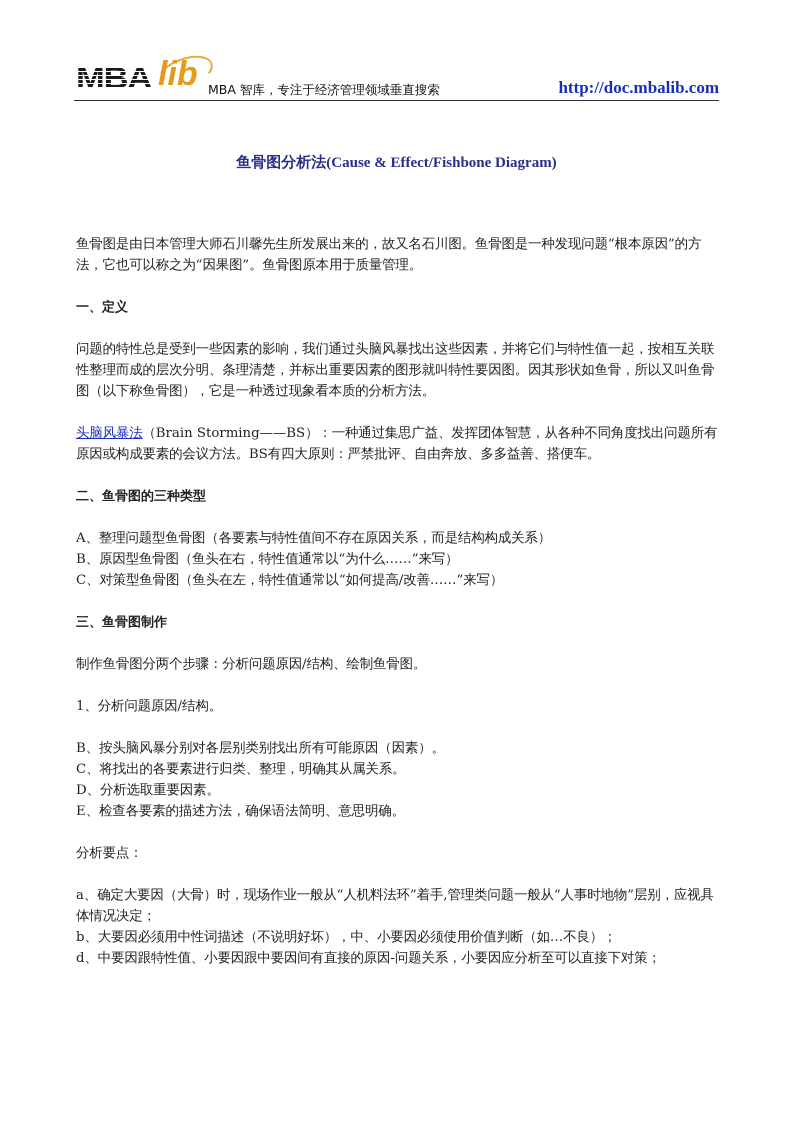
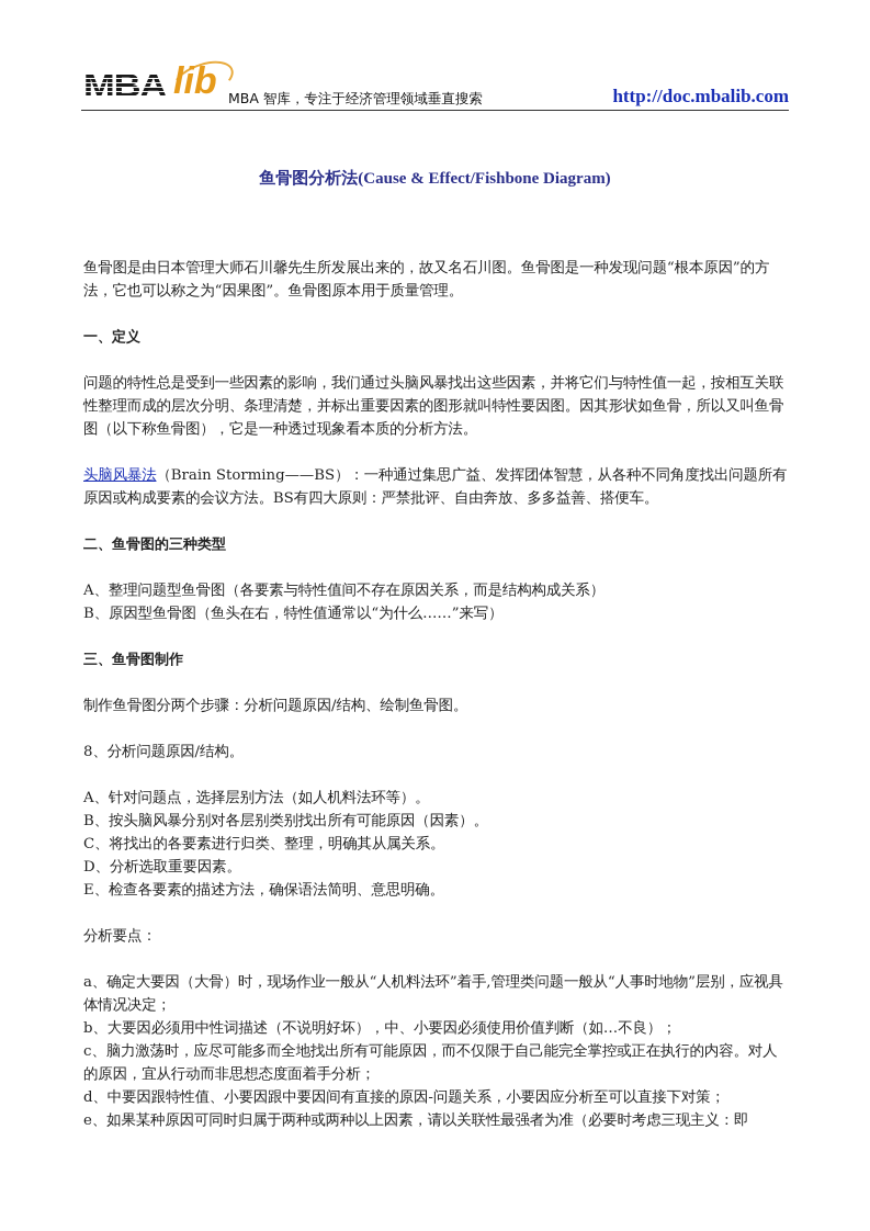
  MBA
  lib
  MBA 智库，专注于经济管理领域垂直搜索
  http://doc.mbalib.com
  鱼骨图分析法(Cause & Effect/Fishbone Diagram)
  鱼骨图是由日本管理大师石川馨先生所发展出来的，故又名石川图。鱼骨图是一种发现问题“根本原因”的方法，它也可以称之为“因果图”。鱼骨图原本用于质量管理。
  一、定义
  问题的特性总是受到一些因素的影响，我们通过头脑风暴找出这些因素，并将它们与特性值一起，按相互关联性整理而成的层次分明、条理清楚，并标出重要因素的图形就叫特性要因图。因其形状如鱼骨，所以又叫鱼骨图（以下称鱼骨图），它是一种透过现象看本质的分析方法。
  头脑风暴法（Brain Storming——BS）：一种通过集思广益、发挥团体智慧，从各种不同角度找出问题所有原因或构成要素的会议方法。BS有四大原则：严禁批评、自由奔放、多多益善、搭便车。
  二、鱼骨图的三种类型
  A、整理问题型鱼骨图（各要素与特性值间不存在原因关系，而是结构构成关系）
  B、原因型鱼骨图（鱼头在右，特性值通常以“为什么……”来写）
- C、对策型鱼骨图（鱼头在左，特性值通常以“如何提高/改善……”来写）
  三、鱼骨图制作
  制作鱼骨图分两个步骤：分析问题原因/结构、绘制鱼骨图。
- 1、分析问题原因/结构。
+ 8、分析问题原因/结构。
+ A、针对问题点，选择层别方法（如人机料法环等）。
  B、按头脑风暴分别对各层别类别找出所有可能原因（因素）。
  C、将找出的各要素进行归类、整理，明确其从属关系。
  D、分析选取重要因素。
  E、检查各要素的描述方法，确保语法简明、意思明确。
  分析要点：
  a、确定大要因（大骨）时，现场作业一般从“人机料法环”着手,管理类问题一般从“人事时地物”层别，应视具体情况决定；
  b、大要因必须用中性词描述（不说明好坏），中、小要因必须使用价值判断（如…不良）；
+ c、脑力激荡时，应尽可能多而全地找出所有可能原因，而不仅限于自己能完全掌控或正在执行的内容。对人的原因，宜从行动而非思想态度面着手分析；
  d、中要因跟特性值、小要因跟中要因间有直接的原因-问题关系，小要因应分析至可以直接下对策；
+ e、如果某种原因可同时归属于两种或两种以上因素，请以关联性最强者为准（必要时考虑三现主义：即
